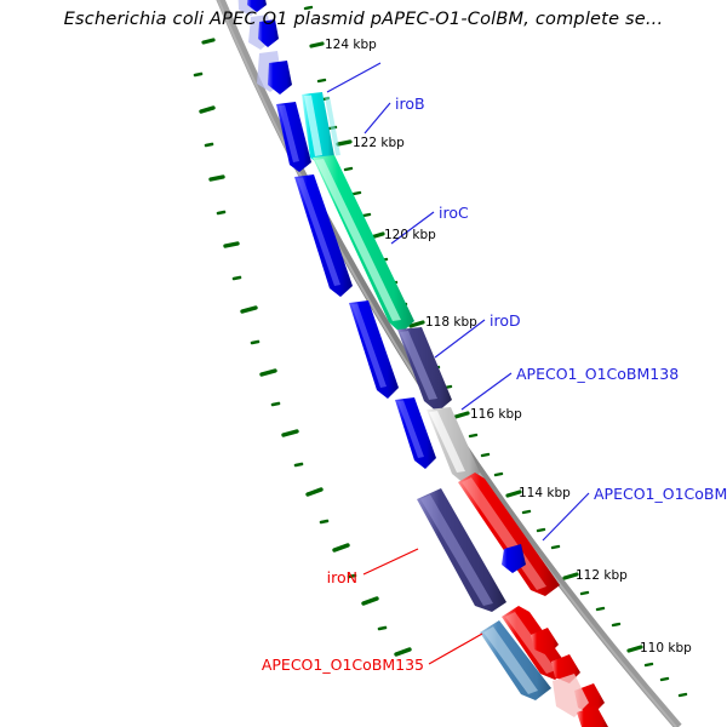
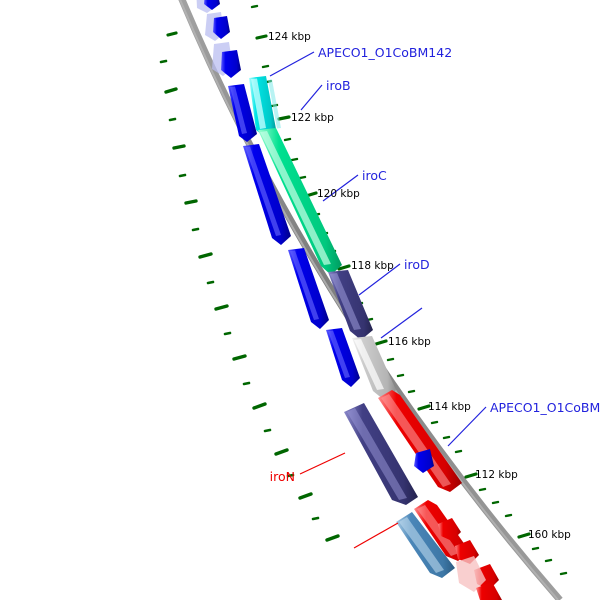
  124 kbp
  122 kbp
  120 kbp
  118 kbp
  116 kbp
  114 kbp
  112 kbp
- 110 kbp
+ 160 kbp
+ APECO1_O1CoBM142
  iroB
  iroC
  iroD
- APECO1_O1CoBM138
  APECO1_O1CoBM
  iroN
- APECO1_O1CoBM135
- Escherichia coli APEC O1 plasmid pAPEC-O1-ColBM, complete se...
